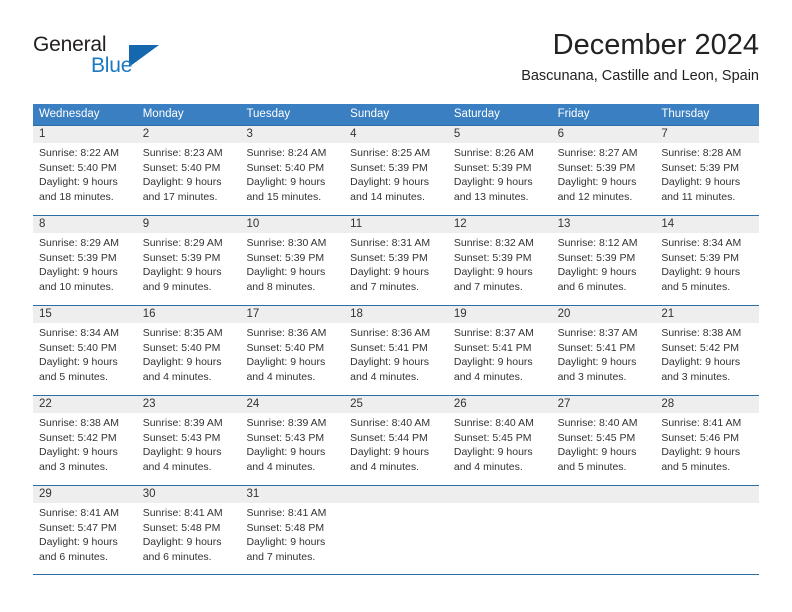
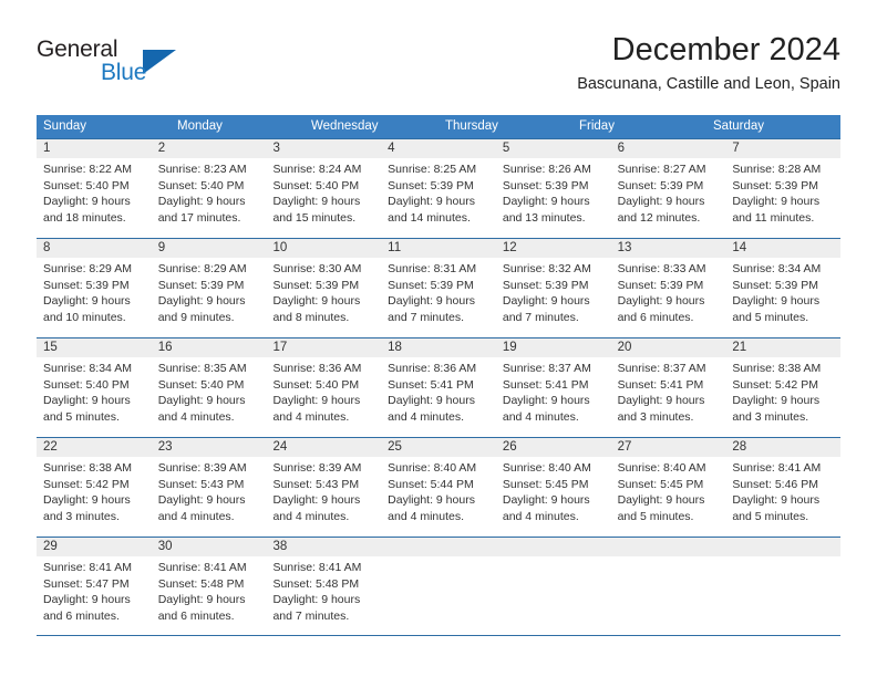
  General
  Blue
  December 2024
  Bascunana, Castille and Leon, Spain
- Wednesday
+ Sunday
  Monday
- Tuesday
- Sunday
+ Wednesday
- Saturday
+ Thursday
  Friday
- Thursday
+ Saturday
  1
  Sunrise: 8:22 AM
  Sunset: 5:40 PM
  Daylight: 9 hours
  and 18 minutes.
  2
  Sunrise: 8:23 AM
  Sunset: 5:40 PM
  Daylight: 9 hours
  and 17 minutes.
  3
  Sunrise: 8:24 AM
  Sunset: 5:40 PM
  Daylight: 9 hours
  and 15 minutes.
  4
  Sunrise: 8:25 AM
  Sunset: 5:39 PM
  Daylight: 9 hours
  and 14 minutes.
  5
  Sunrise: 8:26 AM
  Sunset: 5:39 PM
  Daylight: 9 hours
  and 13 minutes.
  6
  Sunrise: 8:27 AM
  Sunset: 5:39 PM
  Daylight: 9 hours
  and 12 minutes.
  7
  Sunrise: 8:28 AM
  Sunset: 5:39 PM
  Daylight: 9 hours
  and 11 minutes.
  8
  Sunrise: 8:29 AM
  Sunset: 5:39 PM
  Daylight: 9 hours
  and 10 minutes.
  9
  Sunrise: 8:29 AM
  Sunset: 5:39 PM
  Daylight: 9 hours
  and 9 minutes.
  10
  Sunrise: 8:30 AM
  Sunset: 5:39 PM
  Daylight: 9 hours
  and 8 minutes.
  11
  Sunrise: 8:31 AM
  Sunset: 5:39 PM
  Daylight: 9 hours
  and 7 minutes.
  12
  Sunrise: 8:32 AM
  Sunset: 5:39 PM
  Daylight: 9 hours
  and 7 minutes.
  13
- Sunrise: 8:12 AM
+ Sunrise: 8:33 AM
  Sunset: 5:39 PM
  Daylight: 9 hours
  and 6 minutes.
  14
  Sunrise: 8:34 AM
  Sunset: 5:39 PM
  Daylight: 9 hours
  and 5 minutes.
  15
  Sunrise: 8:34 AM
  Sunset: 5:40 PM
  Daylight: 9 hours
  and 5 minutes.
  16
  Sunrise: 8:35 AM
  Sunset: 5:40 PM
  Daylight: 9 hours
  and 4 minutes.
  17
  Sunrise: 8:36 AM
  Sunset: 5:40 PM
  Daylight: 9 hours
  and 4 minutes.
  18
  Sunrise: 8:36 AM
  Sunset: 5:41 PM
  Daylight: 9 hours
  and 4 minutes.
  19
  Sunrise: 8:37 AM
  Sunset: 5:41 PM
  Daylight: 9 hours
  and 4 minutes.
  20
  Sunrise: 8:37 AM
  Sunset: 5:41 PM
  Daylight: 9 hours
  and 3 minutes.
  21
  Sunrise: 8:38 AM
  Sunset: 5:42 PM
  Daylight: 9 hours
  and 3 minutes.
  22
  Sunrise: 8:38 AM
  Sunset: 5:42 PM
  Daylight: 9 hours
  and 3 minutes.
  23
  Sunrise: 8:39 AM
  Sunset: 5:43 PM
  Daylight: 9 hours
  and 4 minutes.
  24
  Sunrise: 8:39 AM
  Sunset: 5:43 PM
  Daylight: 9 hours
  and 4 minutes.
  25
  Sunrise: 8:40 AM
  Sunset: 5:44 PM
  Daylight: 9 hours
  and 4 minutes.
  26
  Sunrise: 8:40 AM
  Sunset: 5:45 PM
  Daylight: 9 hours
  and 4 minutes.
  27
  Sunrise: 8:40 AM
  Sunset: 5:45 PM
  Daylight: 9 hours
  and 5 minutes.
  28
  Sunrise: 8:41 AM
  Sunset: 5:46 PM
  Daylight: 9 hours
  and 5 minutes.
  29
  Sunrise: 8:41 AM
  Sunset: 5:47 PM
  Daylight: 9 hours
  and 6 minutes.
  30
  Sunrise: 8:41 AM
  Sunset: 5:48 PM
  Daylight: 9 hours
  and 6 minutes.
- 31
+ 38
  Sunrise: 8:41 AM
  Sunset: 5:48 PM
  Daylight: 9 hours
  and 7 minutes.
